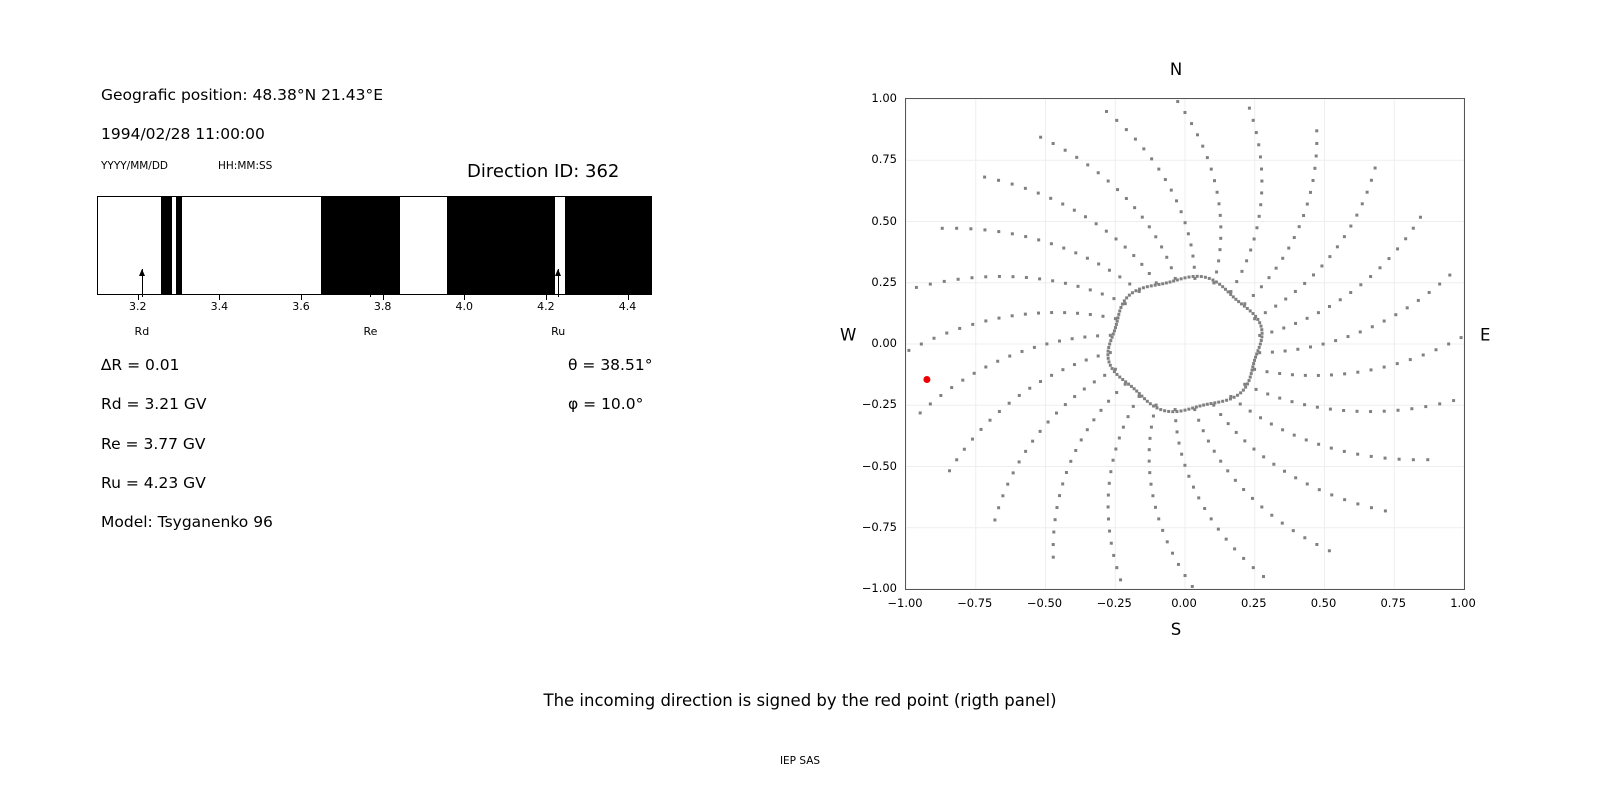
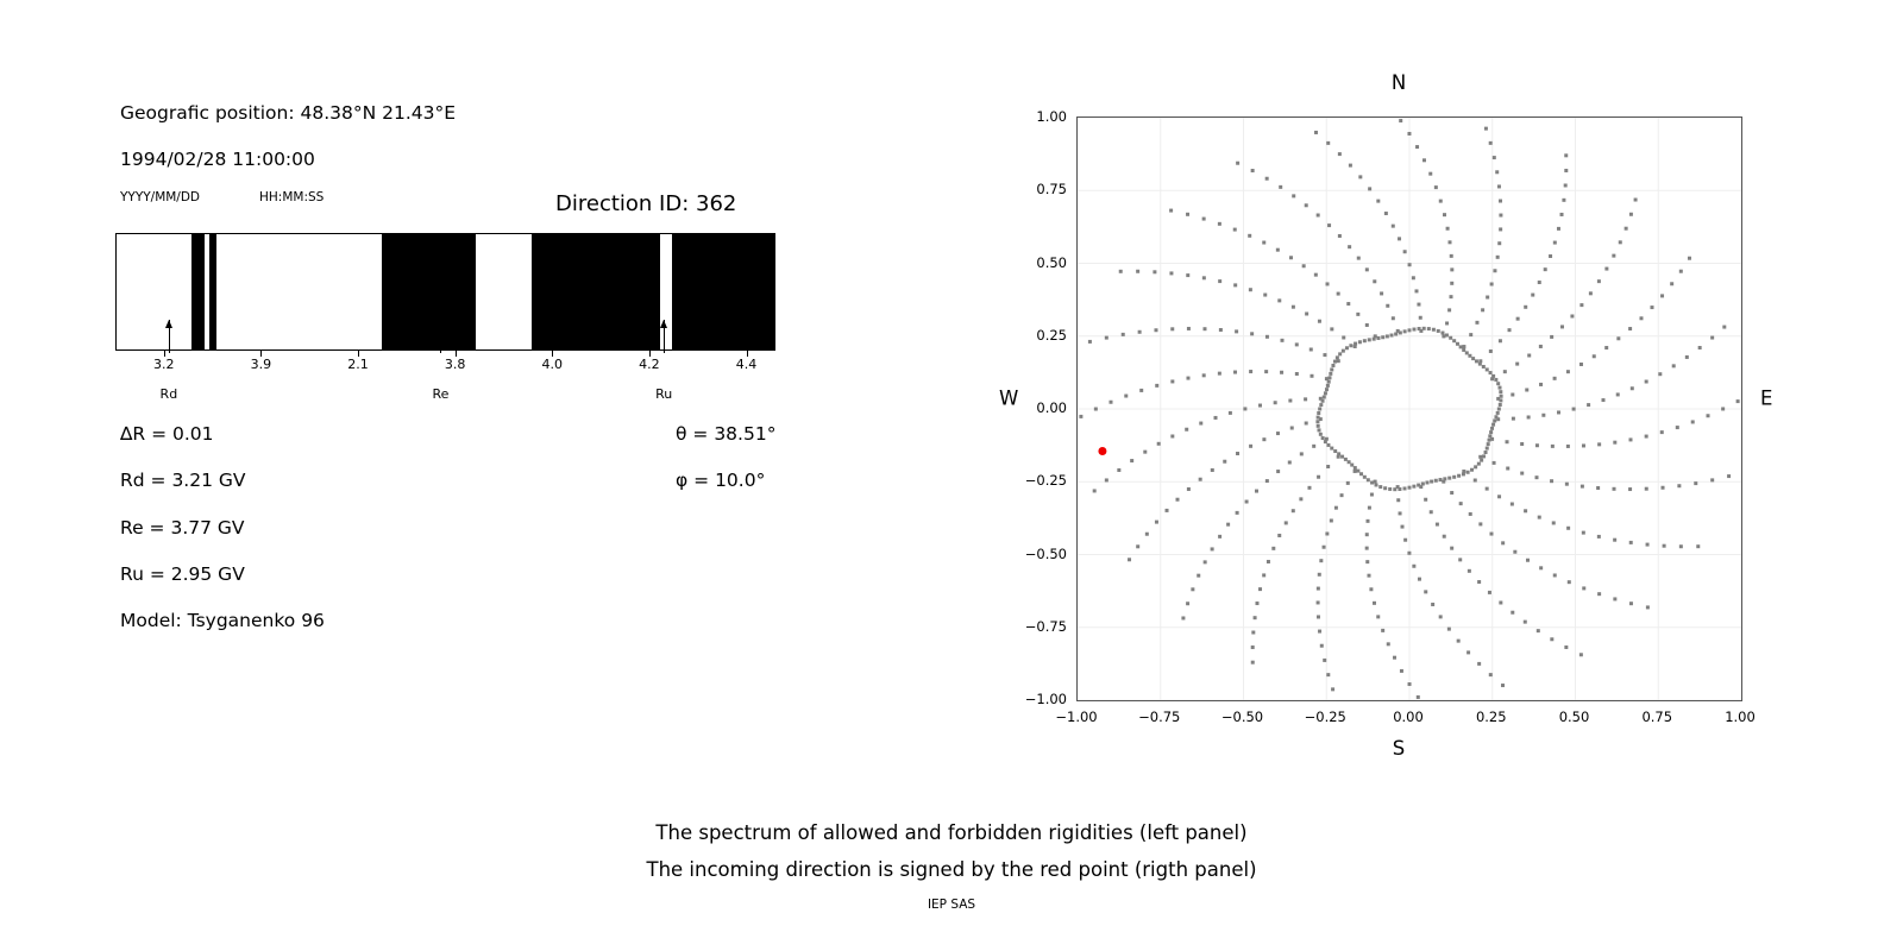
  Geografic position: 48.38°N 21.43°E
  1994/02/28 11:00:00
  YYYY/MM/DD
  HH:MM:SS
  Direction ID: 362
  3.2
- 3.4
+ 3.9
- 3.6
+ 2.1
  3.8
  4.0
  4.2
  4.4
  Rd
  Re
  Ru
  ∆R = 0.01
  Rd = 3.21 GV
  Re = 3.77 GV
- Ru = 4.23 GV
+ Ru = 2.95 GV
  Model: Tsyganenko 96
  θ = 38.51°
  φ = 10.0°
  N
  S
  W
  E
  −1.00
  −0.75
  −0.50
  −0.25
  0.00
  0.25
  0.50
  0.75
  1.00
  −1.00
  −0.75
  −0.50
  −0.25
  0.00
  0.25
  0.50
  0.75
  1.00
+ The spectrum of allowed and forbidden rigidities (left panel)
  The incoming direction is signed by the red point (rigth panel)
  IEP SAS
